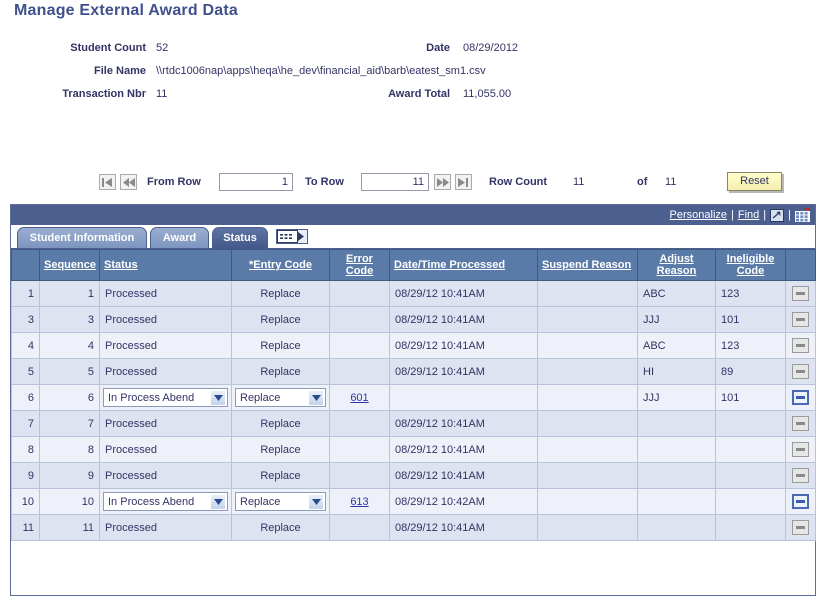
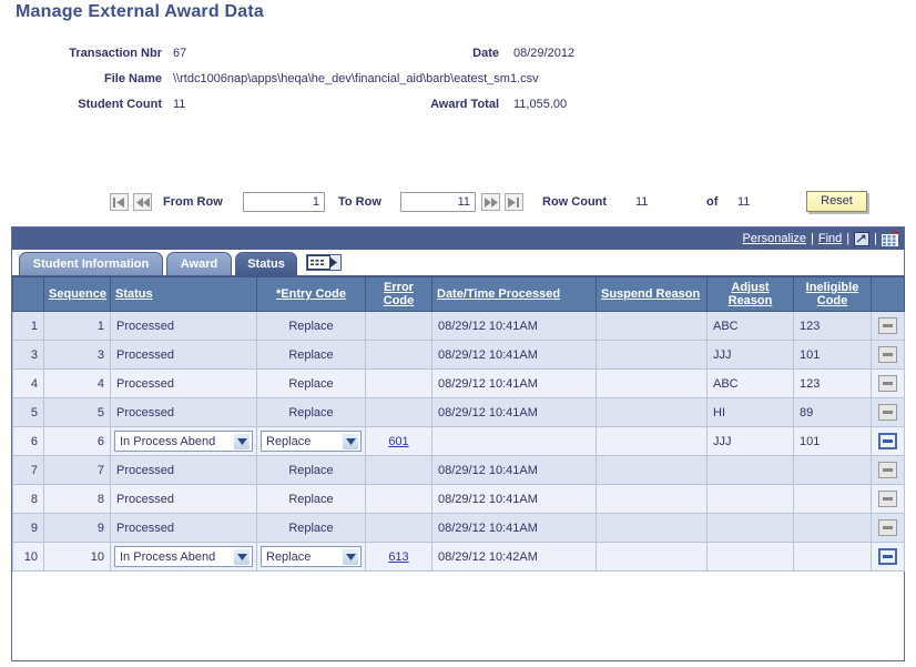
  Manage External Award Data
- Student Count
+ Transaction Nbr
- 52
+ 67
  Date
  08/29/2012
  File Name
  \\rtdc1006nap\apps\heqa\he_dev\financial_aid\barb\eatest_sm1.csv
- Transaction Nbr
+ Student Count
  11
  Award Total
  11,055.00
  From Row
  1
  To Row
  11
  Row Count
  11
  of
  11
  Reset
  Personalize
  |
  Find
  |
  |
  Student Information
  Award
  Status
  	Sequence	Status	*Entry Code	Error Code	Date/Time Processed	Suspend Reason	Adjust Reason	Ineligible Code
  1	1	Processed	Replace		08/29/12 10:41AM		ABC	123
  3	3	Processed	Replace		08/29/12 10:41AM		JJJ	101
  4	4	Processed	Replace		08/29/12 10:41AM		ABC	123
  5	5	Processed	Replace		08/29/12 10:41AM		HI	89
  6	6	In Process Abend	Replace	601			JJJ	101
  7	7	Processed	Replace		08/29/12 10:41AM
  8	8	Processed	Replace		08/29/12 10:41AM
  9	9	Processed	Replace		08/29/12 10:41AM
  10	10	In Process Abend	Replace	613	08/29/12 10:42AM
- 11	11	Processed	Replace		08/29/12 10:41AM
